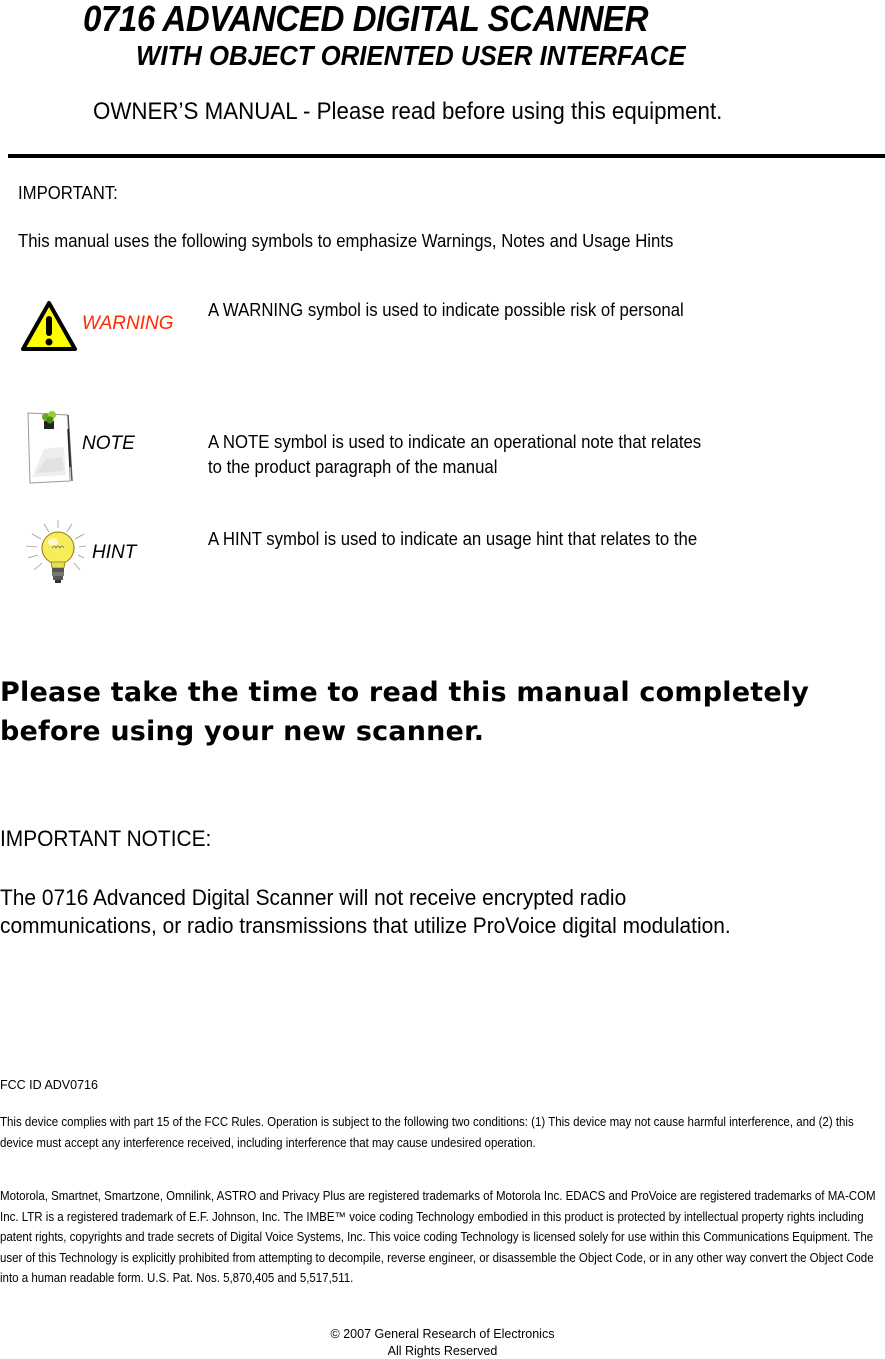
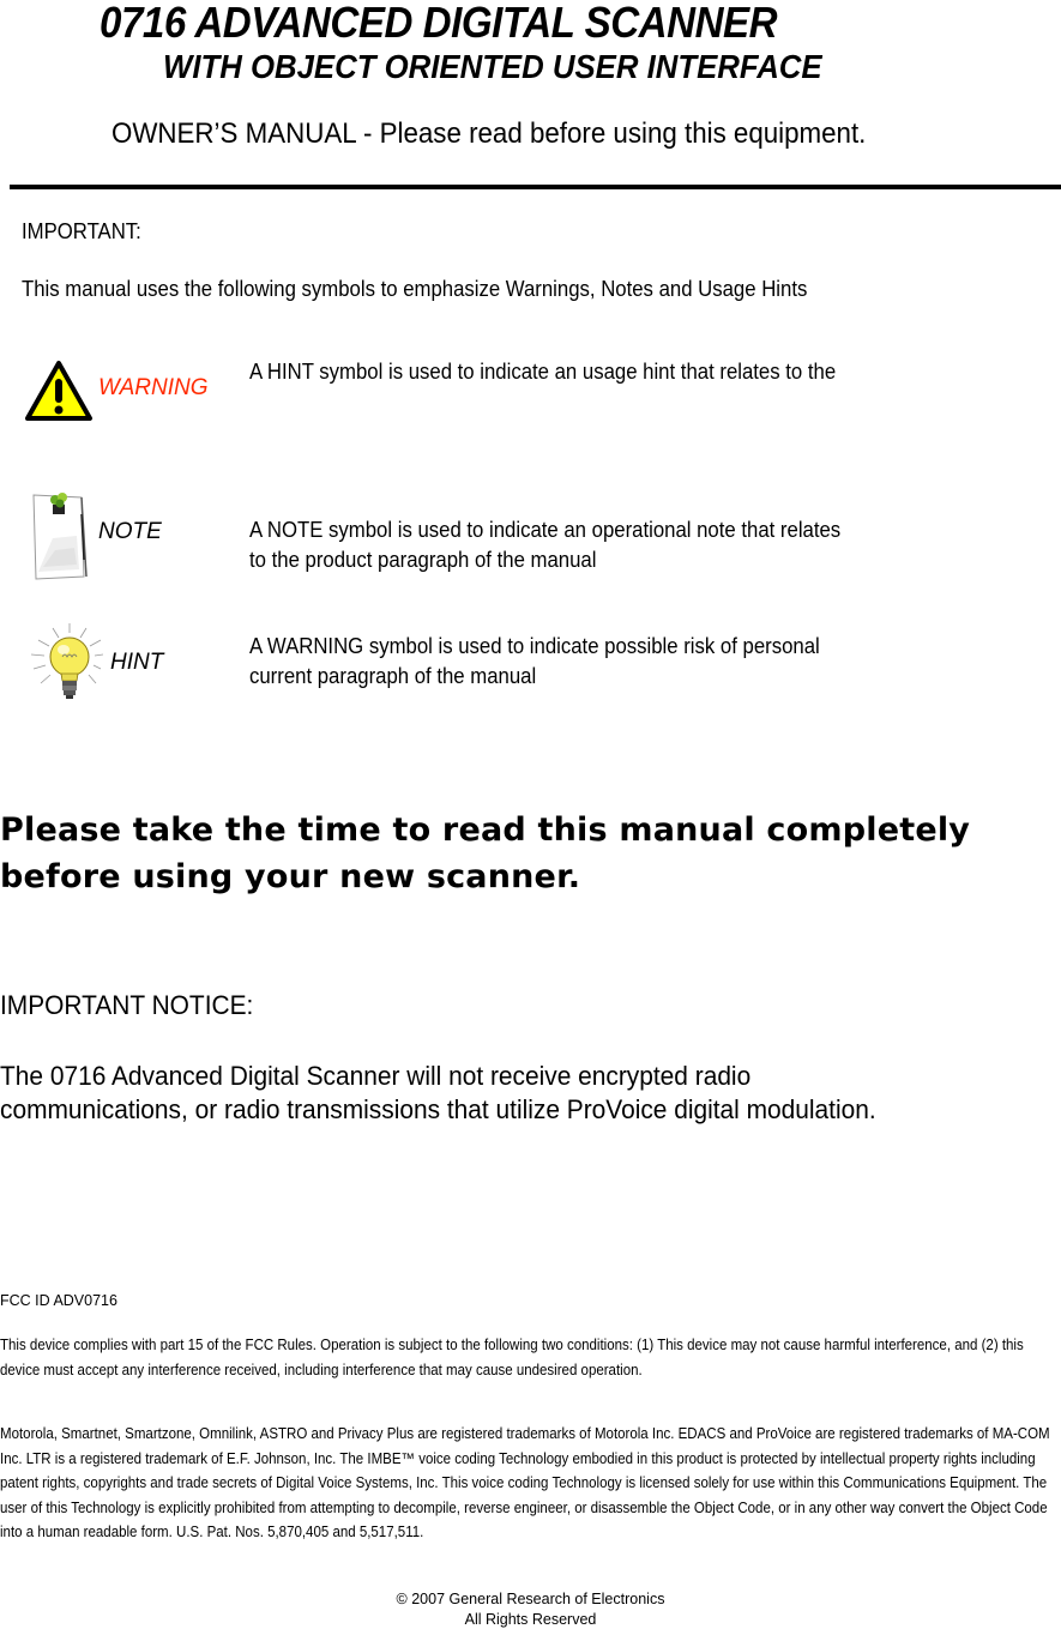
  0716 ADVANCED DIGITAL SCANNER
  WITH OBJECT ORIENTED USER INTERFACE
  OWNER’S MANUAL - Please read before using this equipment.
  IMPORTANT:
  This manual uses the following symbols to emphasize Warnings, Notes and Usage Hints
  WARNING
- A WARNING symbol is used to indicate possible risk of personal
+ A HINT symbol is used to indicate an usage hint that relates to the
  NOTE
  A NOTE symbol is used to indicate an operational note that relates
  to the product paragraph of the manual
  HINT
- A HINT symbol is used to indicate an usage hint that relates to the
+ A WARNING symbol is used to indicate possible risk of personal
+ current paragraph of the manual
  Please take the time to read this manual completely
  before using your new scanner.
  IMPORTANT NOTICE:
  The 0716 Advanced Digital Scanner will not receive encrypted radio
  communications, or radio transmissions that utilize ProVoice digital modulation.
  FCC ID ADV0716
  This device complies with part 15 of the FCC Rules. Operation is subject to the following two conditions: (1) This device may not cause harmful interference, and (2) this device must accept any interference received, including interference that may cause undesired operation.
  Motorola, Smartnet, Smartzone, Omnilink, ASTRO and Privacy Plus are registered trademarks of Motorola Inc. EDACS and ProVoice are registered trademarks of MA-COM Inc. LTR is a registered trademark of E.F. Johnson, Inc. The IMBE™ voice coding Technology embodied in this product is protected by intellectual property rights including patent rights, copyrights and trade secrets of Digital Voice Systems, Inc. This voice coding Technology is licensed solely for use within this Communications Equipment. The user of this Technology is explicitly prohibited from attempting to decompile, reverse engineer, or disassemble the Object Code, or in any other way convert the Object Code into a human readable form. U.S. Pat. Nos. 5,870,405 and 5,517,511.
  © 2007 General Research of Electronics
  All Rights Reserved
